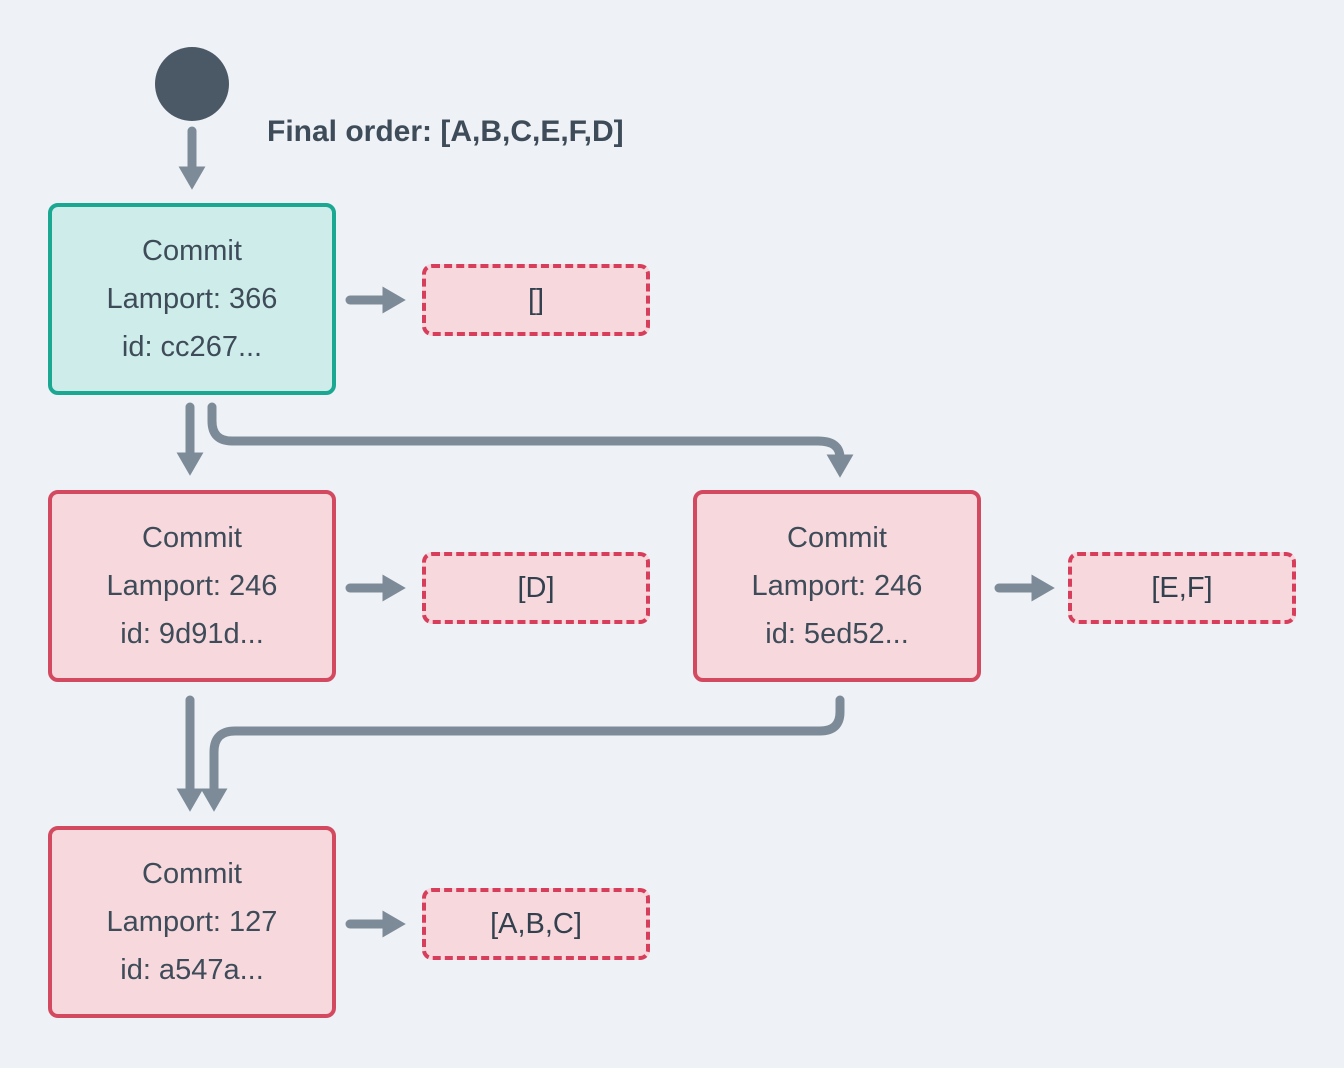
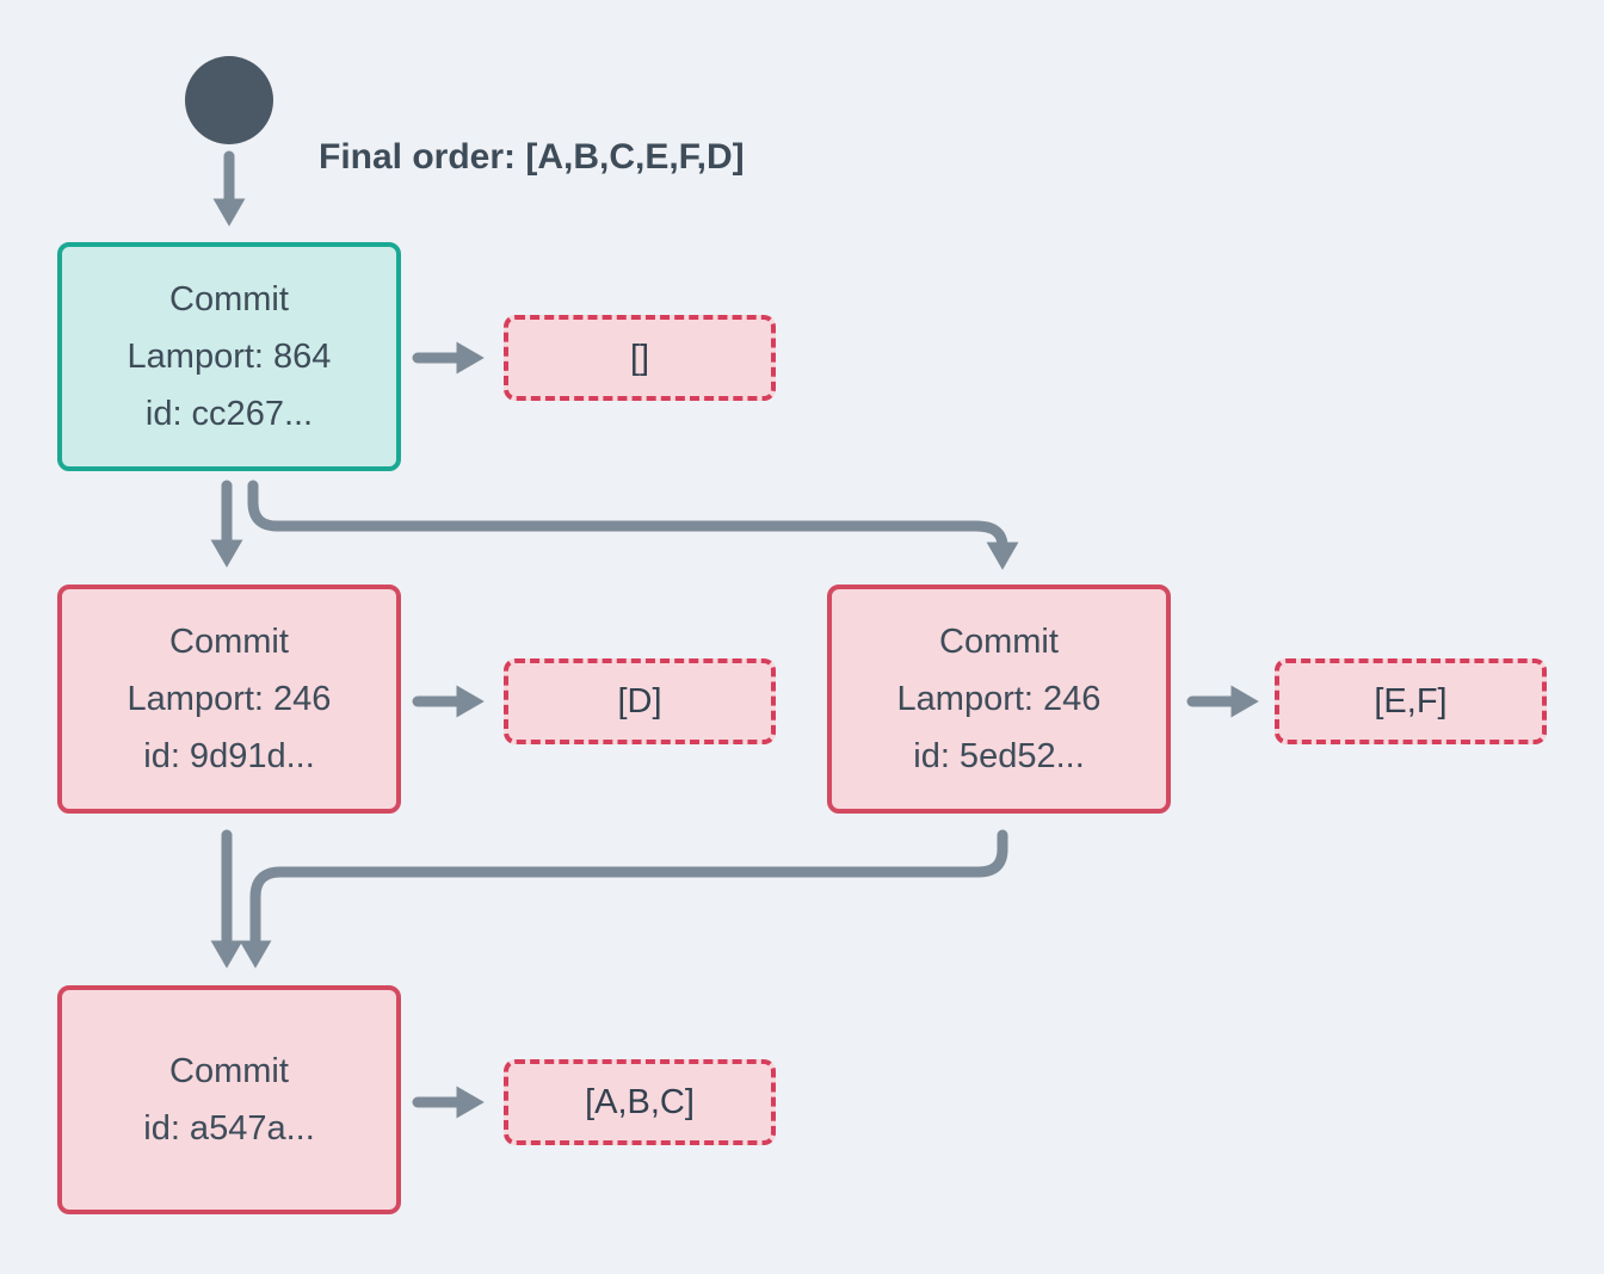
  Final order: [A,B,C,E,F,D]
  Commit
- Lamport: 366
+ Lamport: 864
  id: cc267...
  []
  Commit
  Lamport: 246
  id: 9d91d...
  [D]
  Commit
  Lamport: 246
  id: 5ed52...
  [E,F]
  Commit
- Lamport: 127
  id: a547a...
  [A,B,C]
